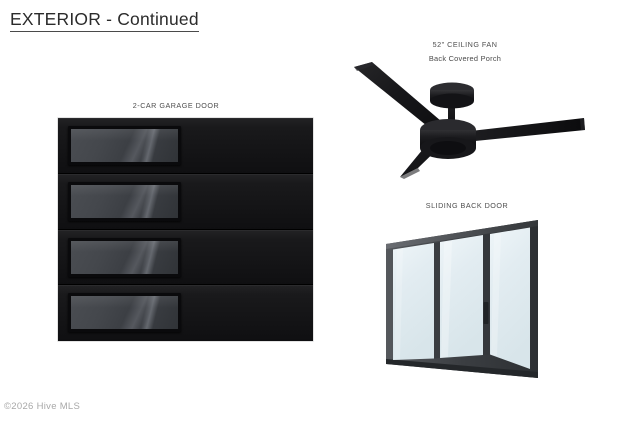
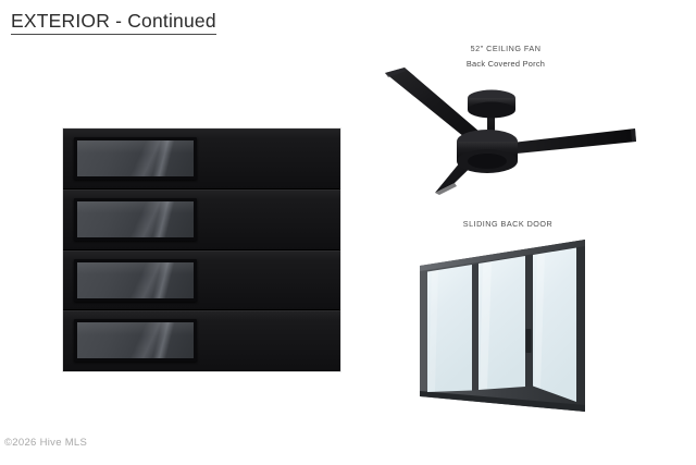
  EXTERIOR - Continued
- 2-CAR GARAGE DOOR
  52" CEILING FAN
  Back Covered Porch
  SLIDING BACK DOOR
  ©2026 Hive MLS
